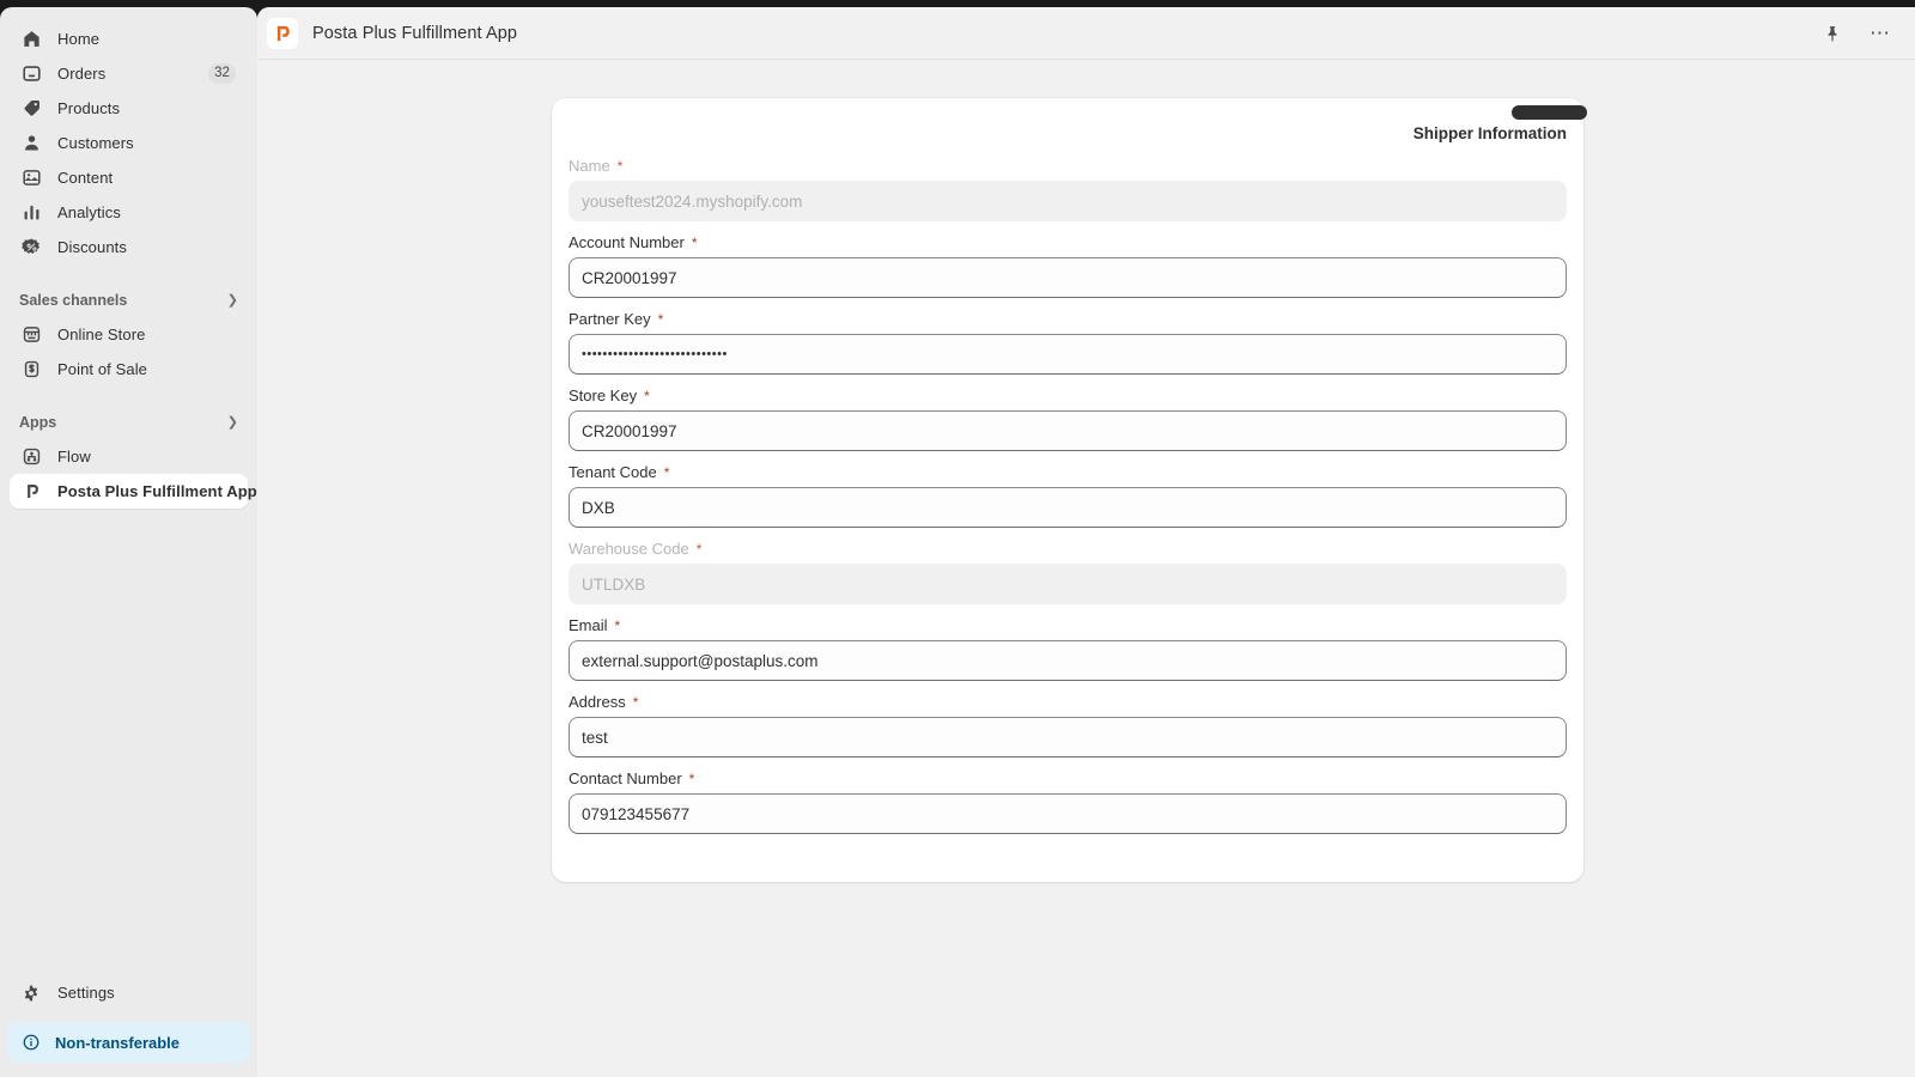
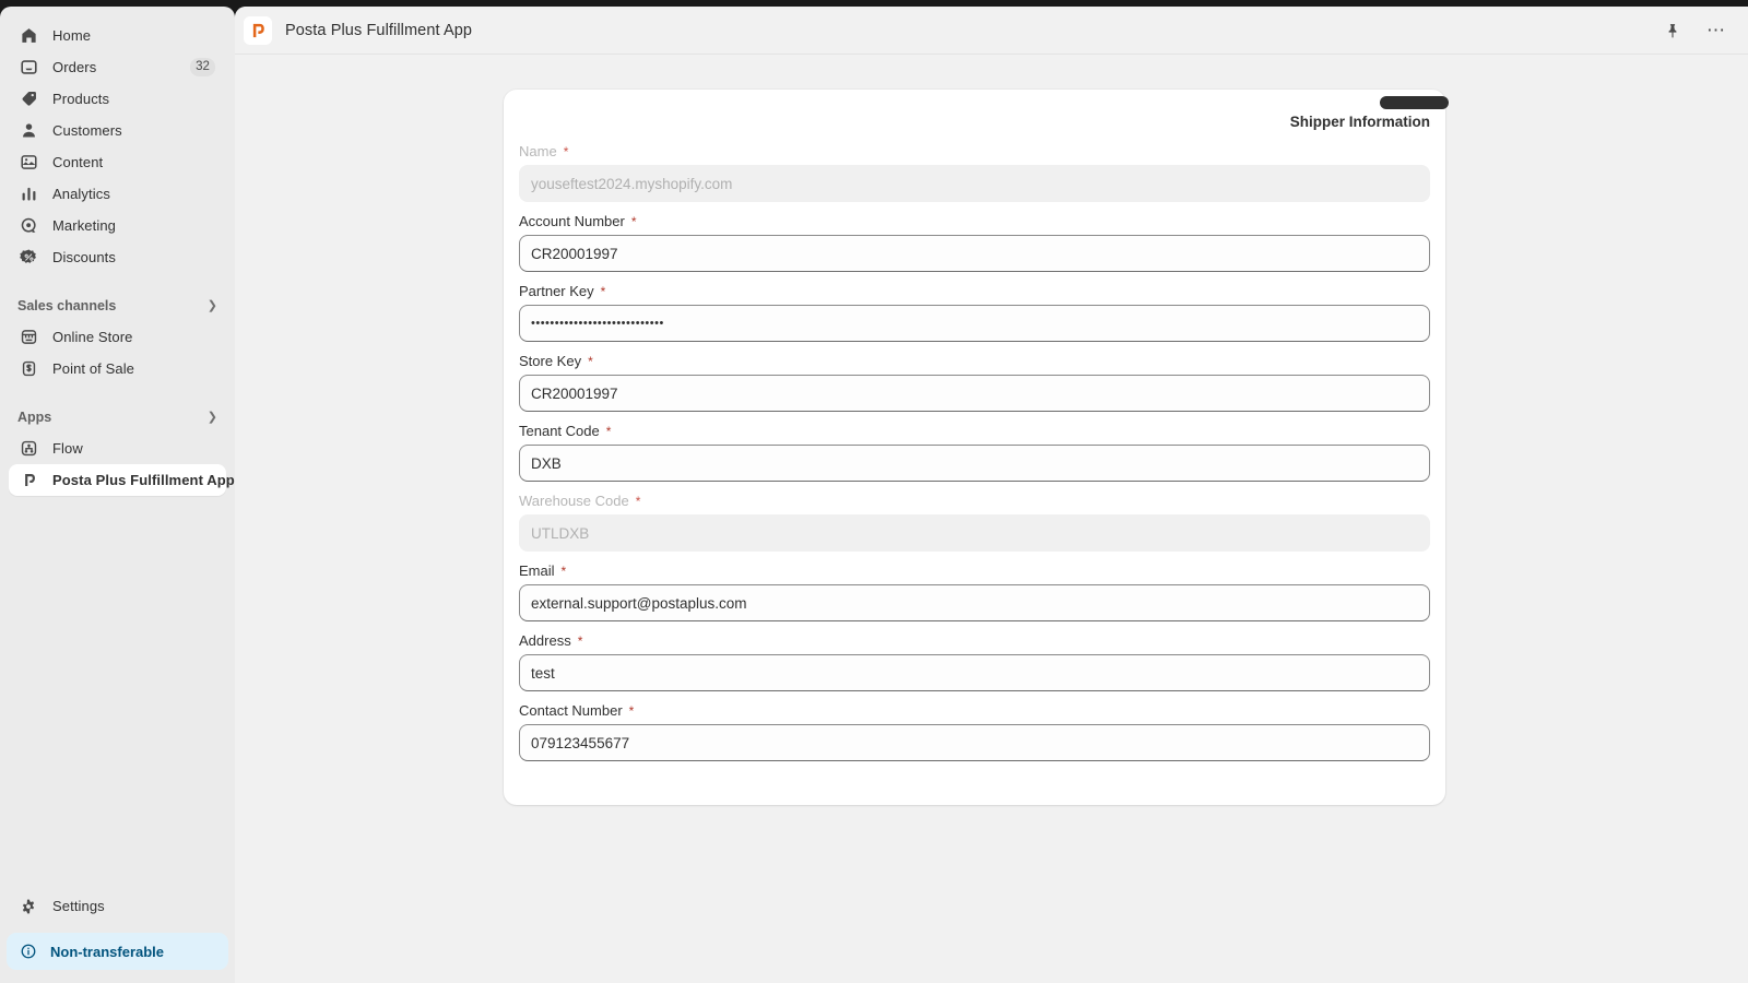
  Home
  Orders
  32
  Products
  Customers
  Content
  Analytics
+ Marketing
  Discounts
  Sales channels
  ❯
  Online Store
  Point of Sale
  Apps
  ❯
  Flow
  Posta Plus Fulfillment App
  Settings
  Non-transferable
  Posta Plus Fulfillment App
  ⋯
  Shipper Information
  Name
  *
  youseftest2024.myshopify.com
  Account Number
  *
  CR20001997
  Partner Key
  *
  ••••••••••••••••••••••••••••
  Store Key
  *
  CR20001997
  Tenant Code
  *
  DXB
  Warehouse Code
  *
  UTLDXB
  Email
  *
  external.support@postaplus.com
  Address
  *
  test
  Contact Number
  *
  079123455677
